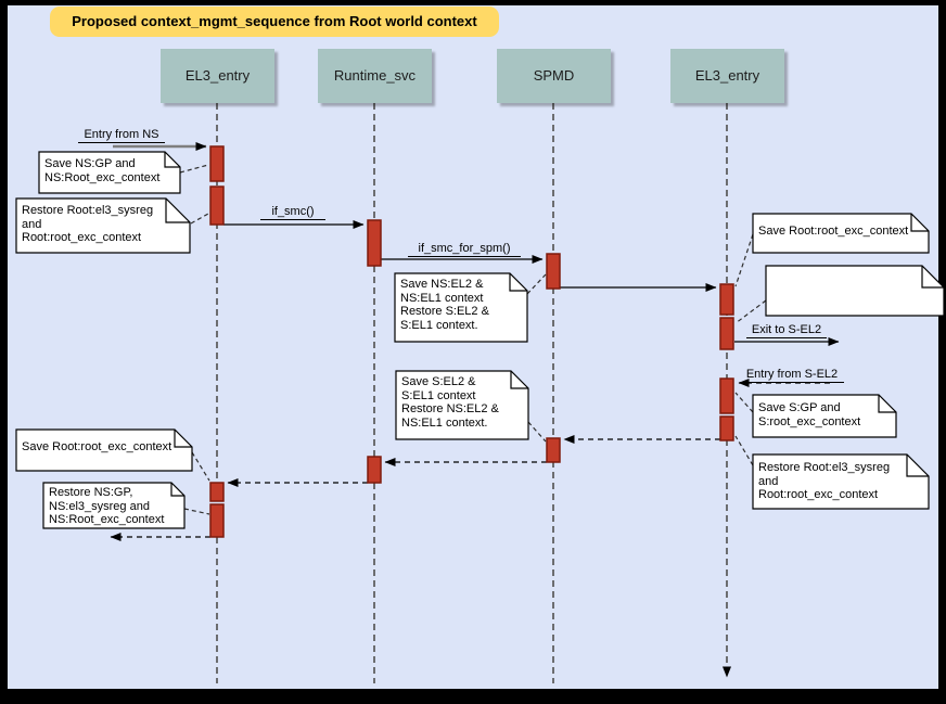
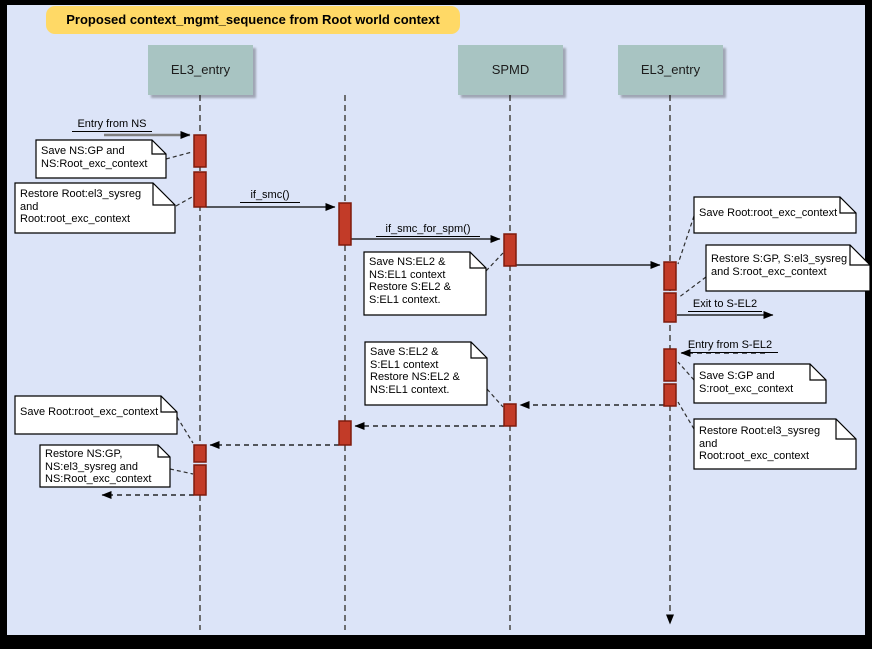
  Proposed context_mgmt_sequence from Root world context
  EL3_entry
- Runtime_svc
  SPMD
  EL3_entry
  Entry from NS
  if_smc()
  if_smc_for_spm()
  Exit to S-EL2
  Entry from S-EL2
  Save NS:GP and
  NS:Root_exc_context
  Restore Root:el3_sysreg
  and
  Root:root_exc_context
  Save NS:EL2 &
  NS:EL1 context
  Restore S:EL2 &
  S:EL1 context.
  Save Root:root_exc_context
+ Restore S:GP, S:el3_sysreg
+ and S:root_exc_context
  Save S:EL2 &
  S:EL1 context
  Restore NS:EL2 &
  NS:EL1 context.
  Save S:GP and
  S:root_exc_context
  Restore Root:el3_sysreg
  and
  Root:root_exc_context
  Save Root:root_exc_context
  Restore NS:GP,
  NS:el3_sysreg and
  NS:Root_exc_context
